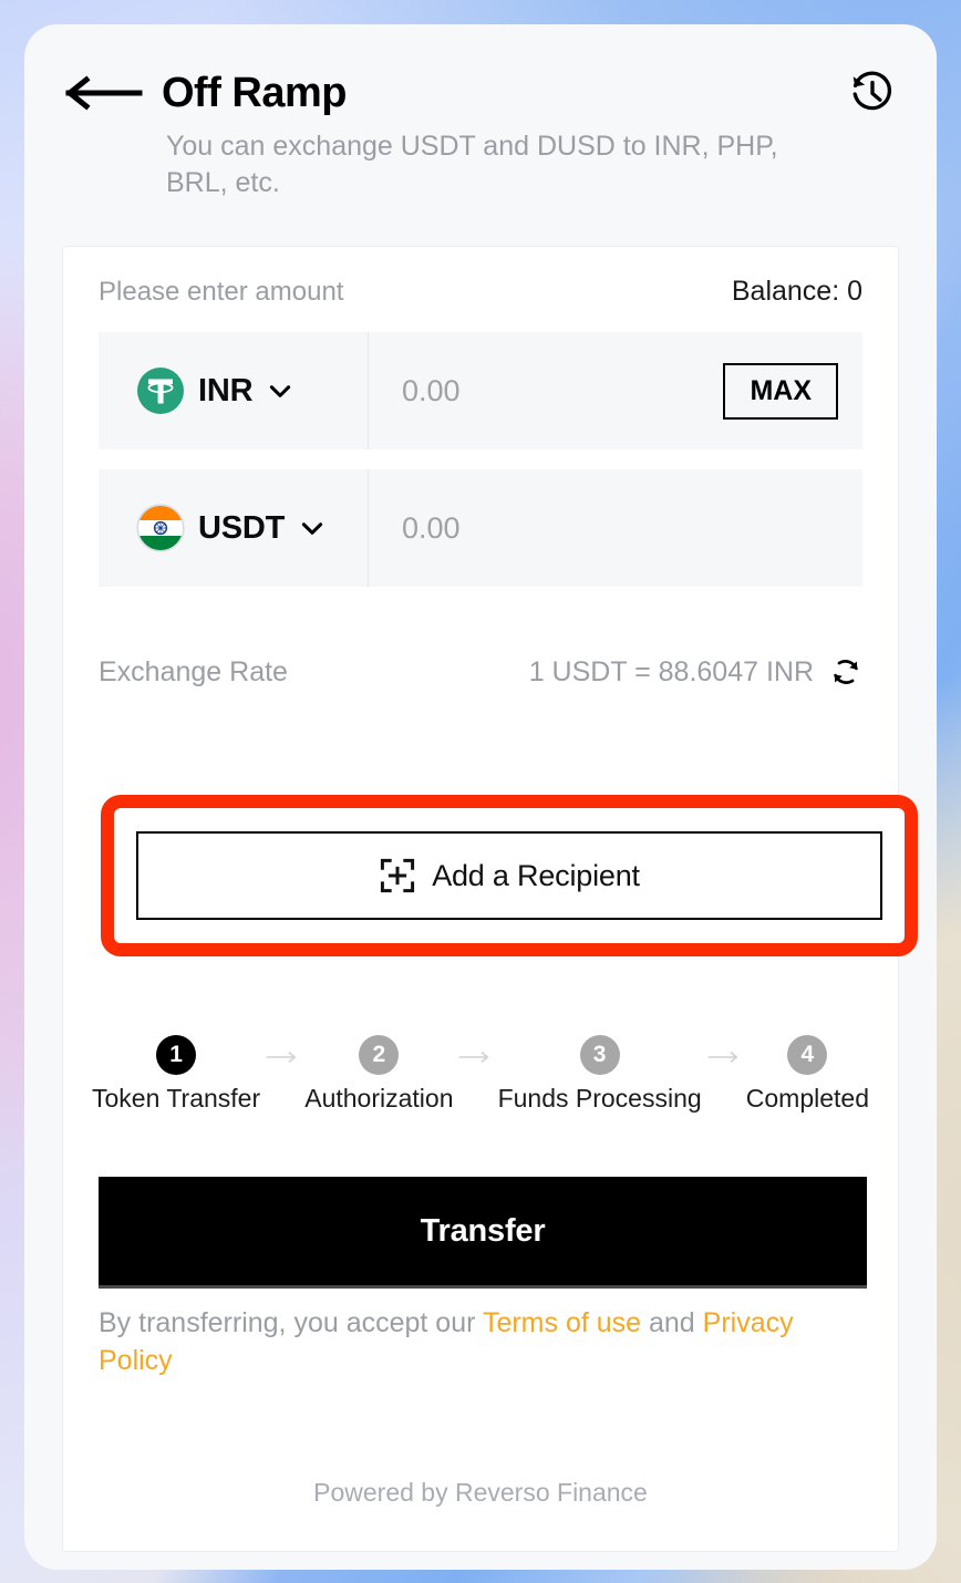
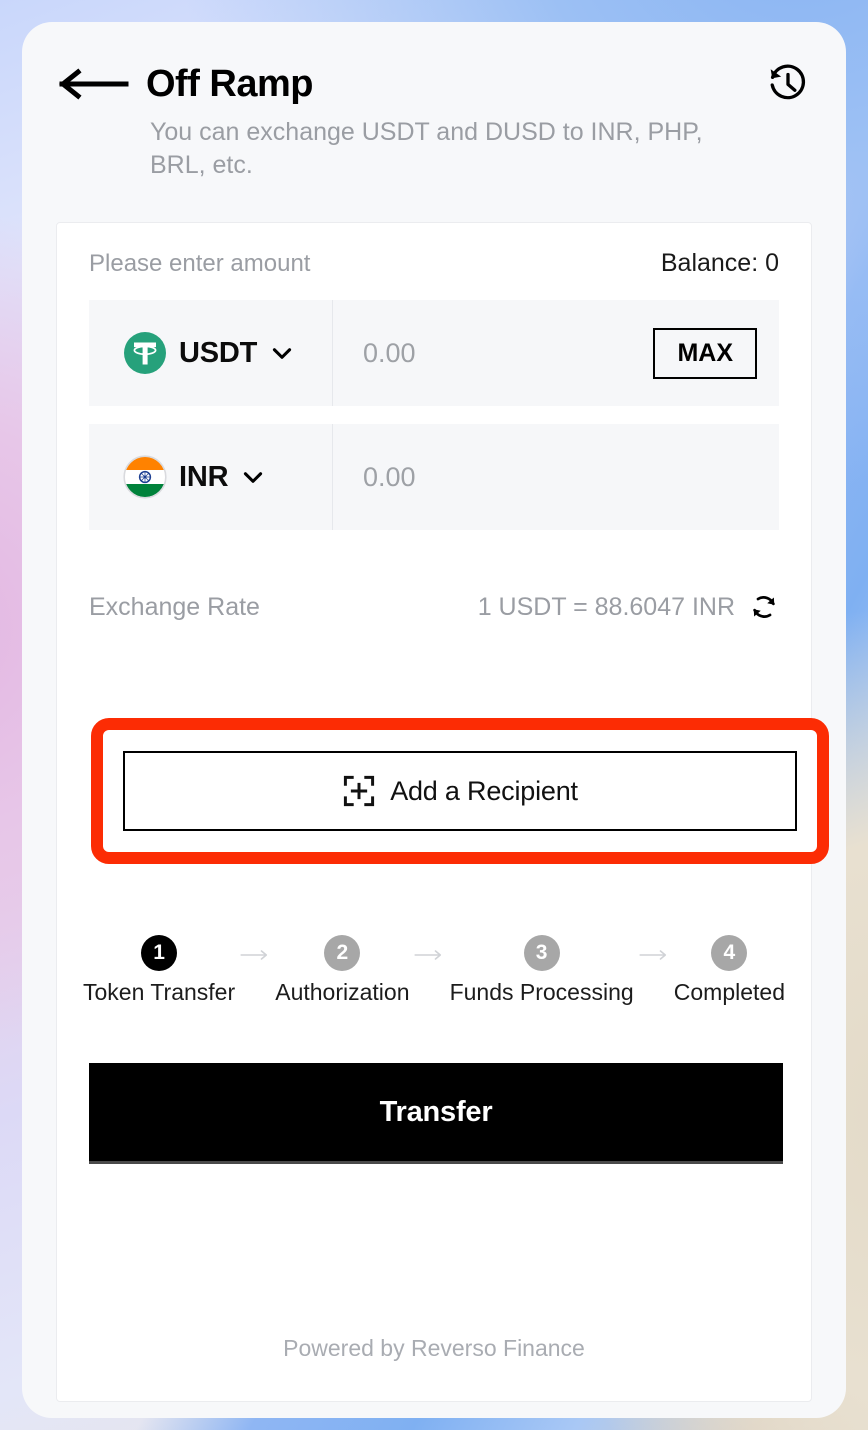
  Off Ramp
  You can exchange USDT and DUSD to INR, PHP, BRL, etc.
  Please enter amount
  Balance: 0
- INR
+ USDT
  0.00
  MAX
- USDT
+ INR
  0.00
  Exchange Rate
  1 USDT = 88.6047 INR
  Add a Recipient
  1
  Token Transfer
  2
  Authorization
  3
  Funds Processing
  4
  Completed
  Transfer
- By transferring, you accept our Terms of use and Privacy Policy
  Powered by Reverso Finance
